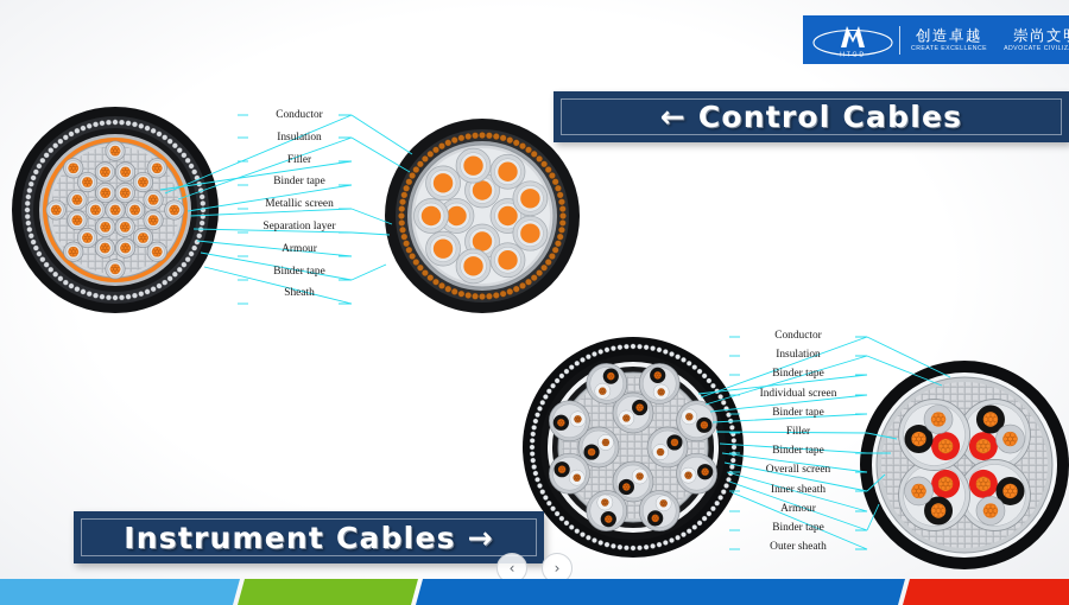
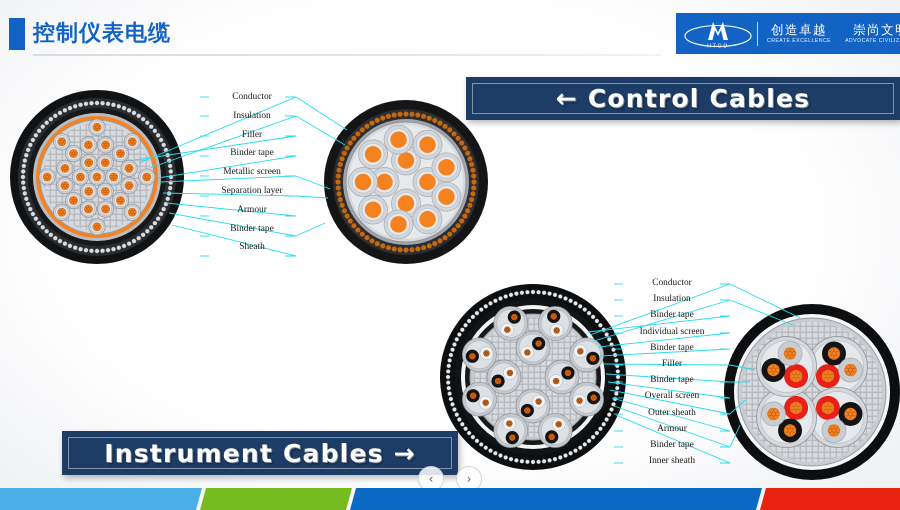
+ 控制仪表电缆
  创造卓越
  崇尚文
  ← Control Cables
  Instrument Cables →
  Conductor
  Insulation
  Filler
  Binder tape
  Metallic screen
  Separation layer
  Armour
  Binder tape
  Sheath
  Conductor
  Insulation
  Binder tape
  Individual screen
  Binder tape
  Filler
  Binder tape
  Overall screen
- Inner sheath
+ Outer sheath
  Armour
  Binder tape
- Outer sheath
+ Inner sheath
  ‹
  ›
